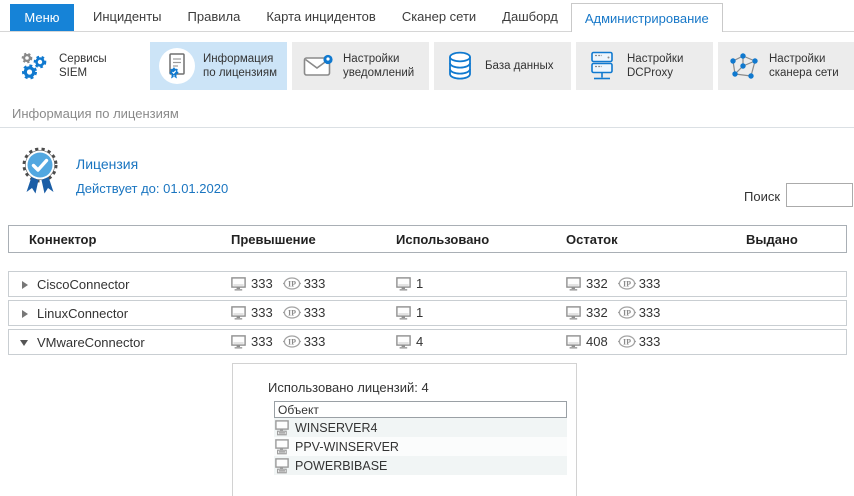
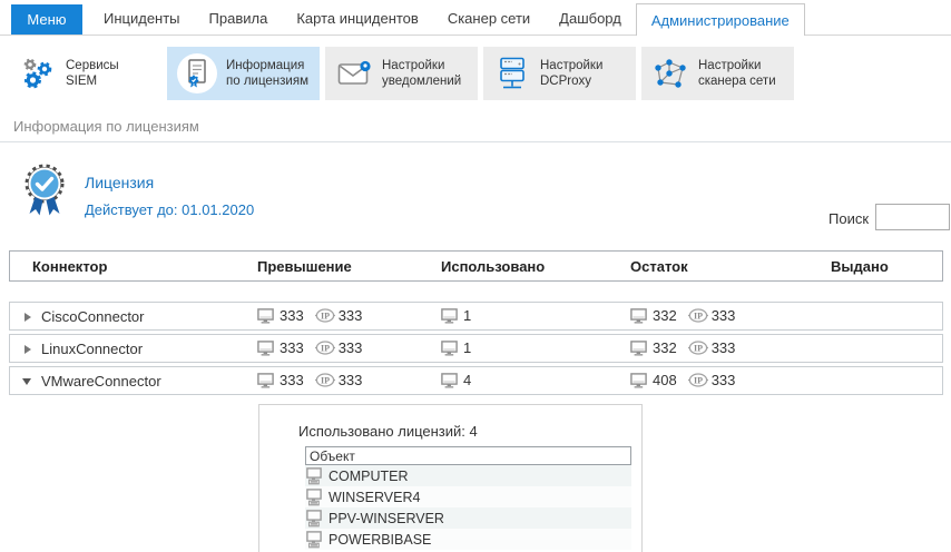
  Меню
  Инциденты
  Правила
  Карта инцидентов
  Сканер сети
  Дашборд
  Администрирование
  Сервисы
  SIEM
  Информация
  по лицензиям
  Настройки
  уведомлений
- База данных
  Настройки
  DCProxy
  Настройки
  сканера сети
  Информация по лицензиям
  Лицензия
  Действует до: 01.01.2020
  Поиск
  Коннектор
  Превышение
  Использовано
  Остаток
  Выдано
  CiscoConnector
  333
  333
  1
  332
  333
  LinuxConnector
  333
  333
  1
  332
  333
  VMwareConnector
  333
  333
  4
  408
  333
  Использовано лицензий: 4
  Объект
+ COMPUTER
  WINSERVER4
  PPV-WINSERVER
  POWERBIBASE
